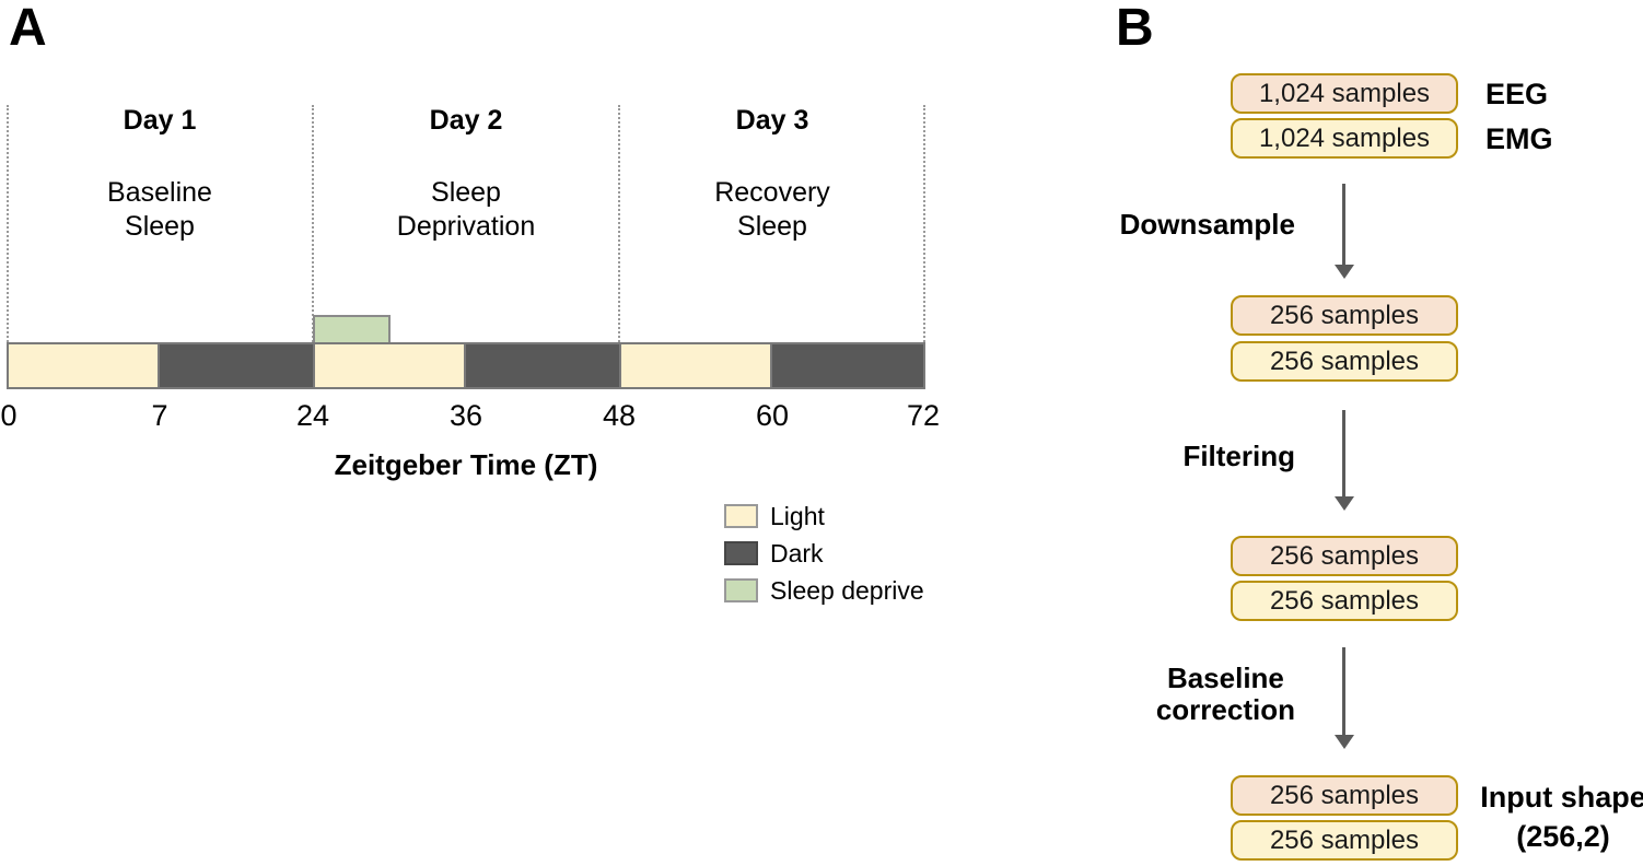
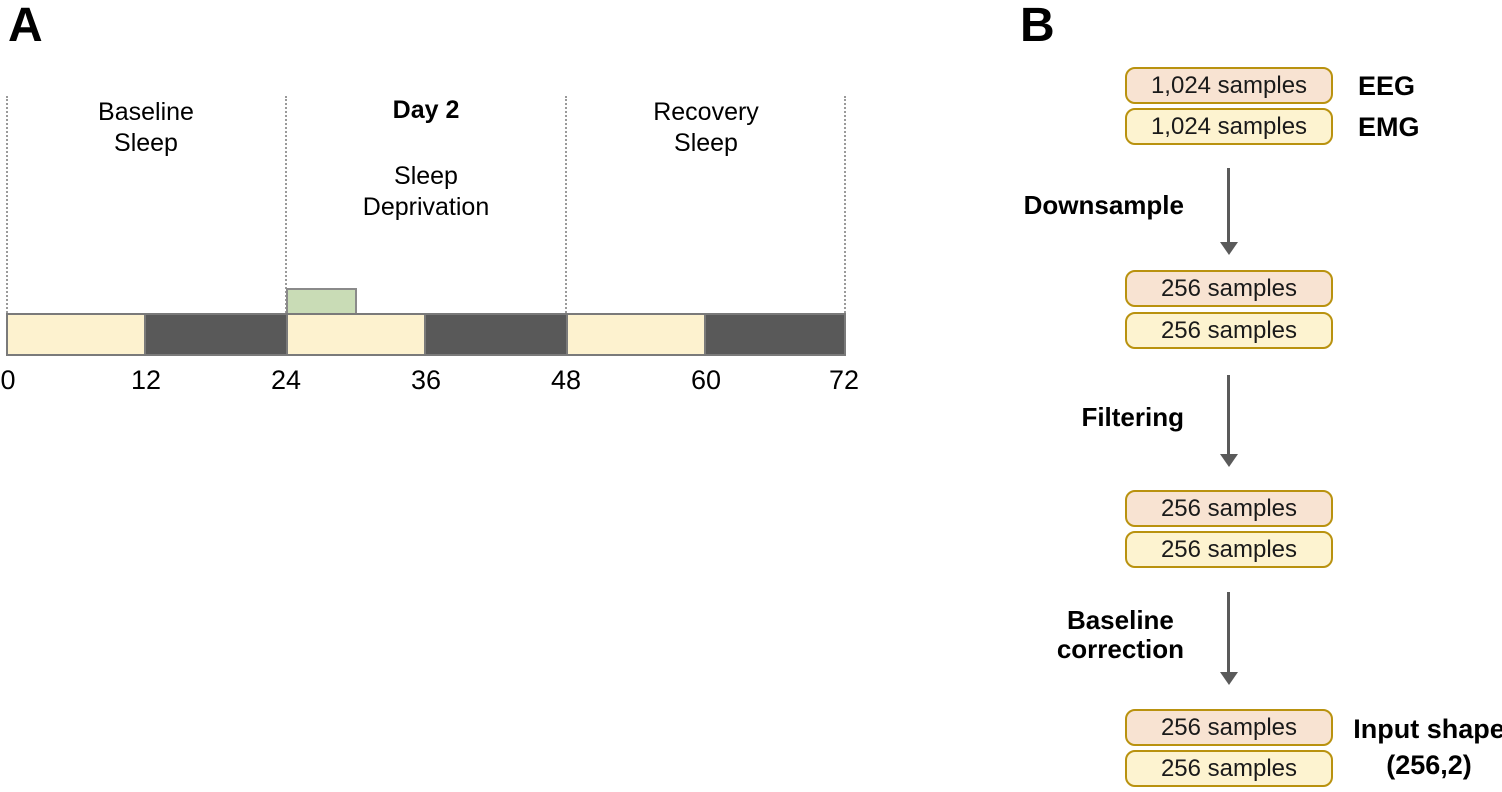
  A
- Day 1
  Baseline
  Sleep
  Day 2
  Sleep
  Deprivation
- Day 3
  Recovery
  Sleep
  0
- 7
+ 12
  24
  36
  48
  60
  72
- Zeitgeber Time (ZT)
- Light
- Dark
- Sleep deprive
  B
  1,024 samples
  1,024 samples
  EEG
  EMG
  Downsample
  256 samples
  256 samples
  Filtering
  256 samples
  256 samples
  Baseline
  correction
  256 samples
  256 samples
  Input shape
  (256,2)
